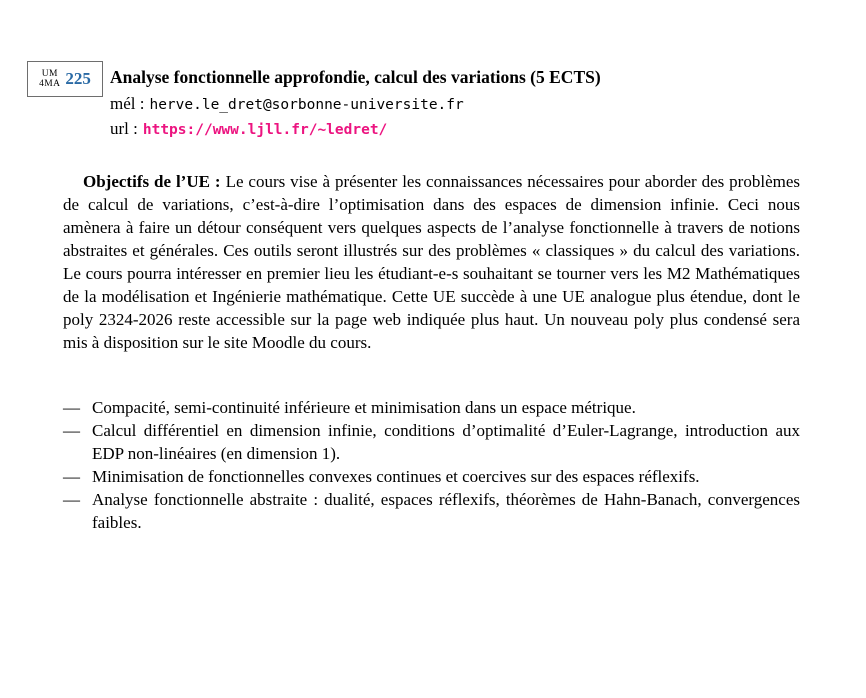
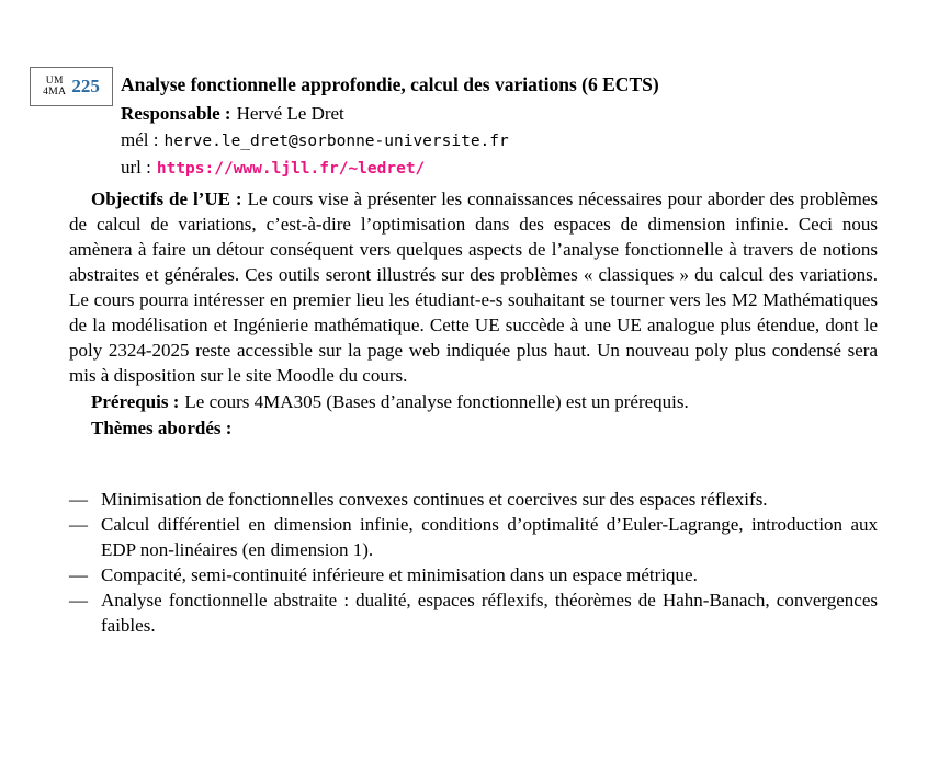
  UM
  4MA
  225
- Analyse fonctionnelle approfondie, calcul des variations (5 ECTS)
+ Analyse fonctionnelle approfondie, calcul des variations (6 ECTS)
+ Responsable : Hervé Le Dret
  mél : herve.le_dret@sorbonne-universite.fr
  url : https://www.ljll.fr/~ledret/
- Objectifs de l’UE : Le cours vise à présenter les connaissances nécessaires pour aborder des problèmes de calcul de variations, c’est-à-dire l’optimisation dans des espaces de dimension infinie. Ceci nous amènera à faire un détour conséquent vers quelques aspects de l’analyse fonctionnelle à travers de notions abstraites et générales. Ces outils seront illustrés sur des problèmes « classiques » du calcul des variations. Le cours pourra intéresser en premier lieu les étudiant-e-s souhaitant se tourner vers les M2 Mathématiques de la modélisation et Ingénierie mathématique. Cette UE succède à une UE analogue plus étendue, dont le poly 2324-2026 reste accessible sur la page web indiquée plus haut. Un nouveau poly plus condensé sera mis à disposition sur le site Moodle du cours.
+ Objectifs de l’UE : Le cours vise à présenter les connaissances nécessaires pour aborder des problèmes de calcul de variations, c’est-à-dire l’optimisation dans des espaces de dimension infinie. Ceci nous amènera à faire un détour conséquent vers quelques aspects de l’analyse fonctionnelle à travers de notions abstraites et générales. Ces outils seront illustrés sur des problèmes « classiques » du calcul des variations. Le cours pourra intéresser en premier lieu les étudiant-e-s souhaitant se tourner vers les M2 Mathématiques de la modélisation et Ingénierie mathématique. Cette UE succède à une UE analogue plus étendue, dont le poly 2324-2025 reste accessible sur la page web indiquée plus haut. Un nouveau poly plus condensé sera mis à disposition sur le site Moodle du cours.
+ Prérequis : Le cours 4MA305 (Bases d’analyse fonctionnelle) est un prérequis.
+ Thèmes abordés :
  —
- Compacité, semi-continuité inférieure et minimisation dans un espace métrique.
+ Minimisation de fonctionnelles convexes continues et coercives sur des espaces réflexifs.
  —
  Calcul différentiel en dimension infinie, conditions d’optimalité d’Euler-Lagrange, introduction aux EDP non-linéaires (en dimension 1).
  —
- Minimisation de fonctionnelles convexes continues et coercives sur des espaces réflexifs.
+ Compacité, semi-continuité inférieure et minimisation dans un espace métrique.
  —
  Analyse fonctionnelle abstraite : dualité, espaces réflexifs, théorèmes de Hahn-Banach, convergences faibles.
